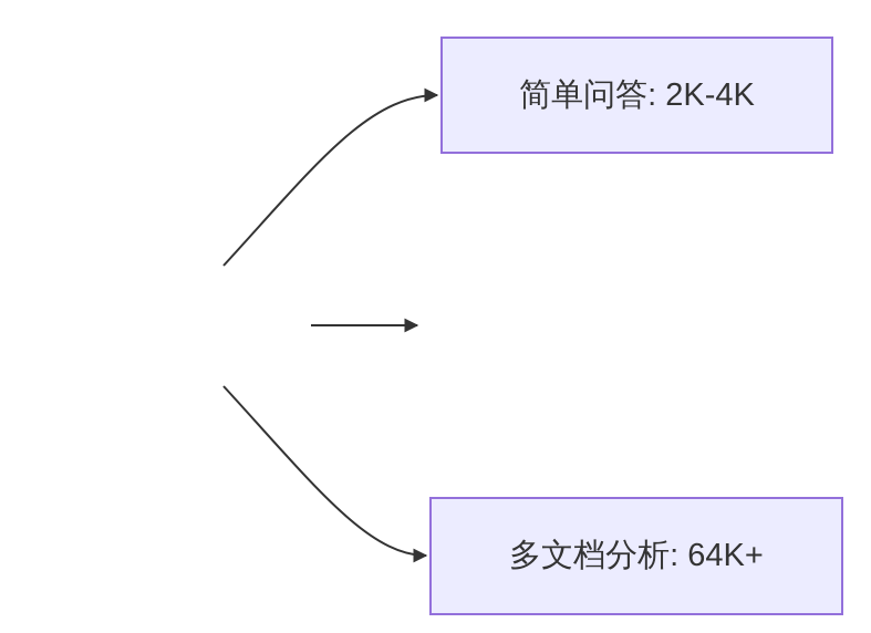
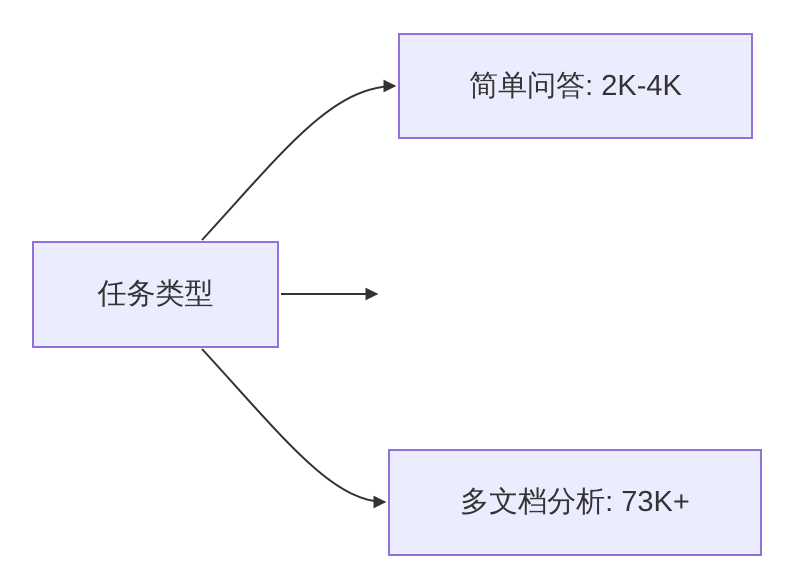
+ 任务类型
  简单问答: 2K-4K
- 多文档分析: 64K+
+ 多文档分析: 73K+
